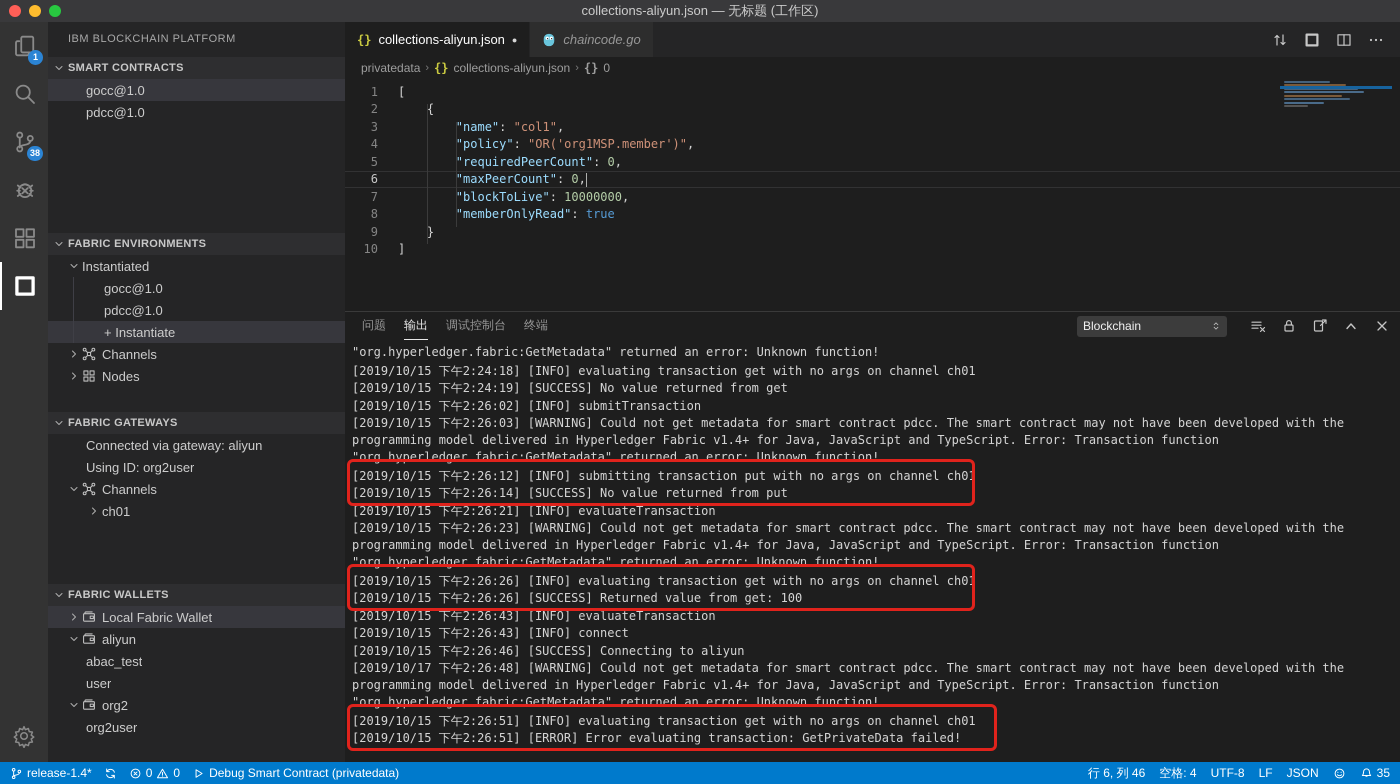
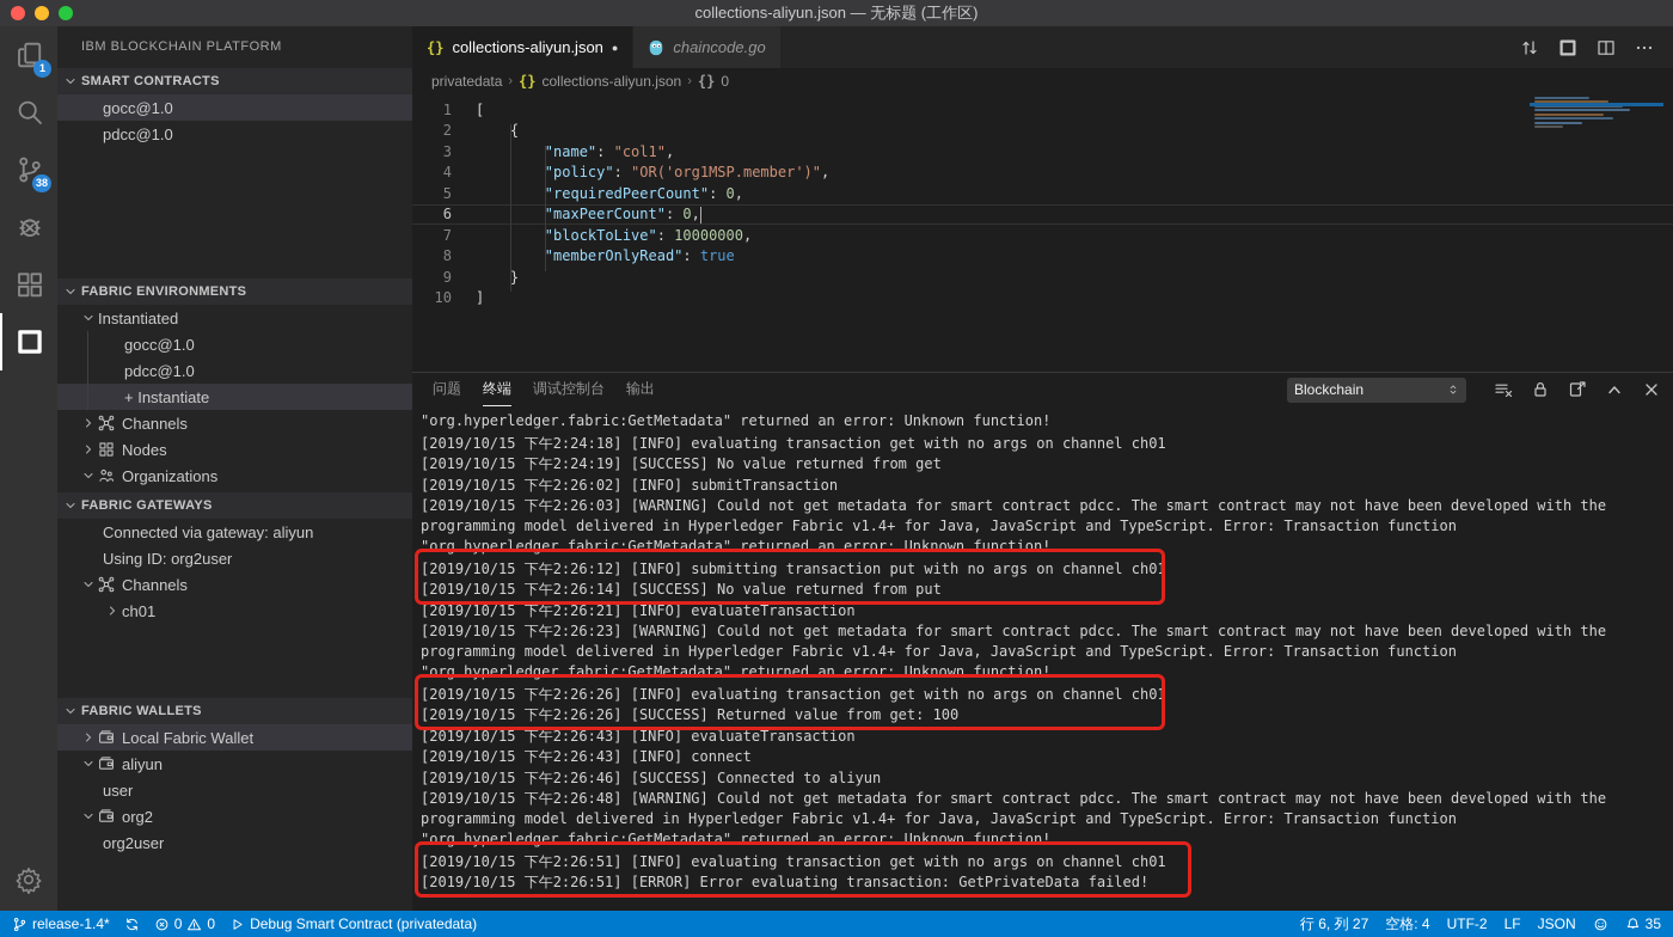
  collections-aliyun.json — 无标题 (工作区)
  1
  38
  IBM BLOCKCHAIN PLATFORM
  SMART CONTRACTS
  gocc@1.0
  pdcc@1.0
  FABRIC ENVIRONMENTS
  Instantiated
  gocc@1.0
  pdcc@1.0
  + Instantiate
  Channels
  Nodes
+ Organizations
  FABRIC GATEWAYS
  Connected via gateway: aliyun
  Using ID: org2user
  Channels
  ch01
  FABRIC WALLETS
  Local Fabric Wallet
  aliyun
- abac_test
  user
  org2
  org2user
  {}
  collections-aliyun.json
  ●
  chaincode.go
  privatedata
  ›
  {}
  collections-aliyun.json
  ›
  {}
  0
  1
  [
  2
  {
  3
  "name": "col1",
  4
  "policy": "OR('org1MSP.member')",
  5
  "requiredPeerCount": 0,
  6
  "maxPeerCount": 0,
  7
  "blockToLive": 10000000,
  8
  "memberOnlyRead": true
  9
  }
  10
  ]
  问题
- 输出
+ 终端
  调试控制台
- 终端
+ 输出
  Blockchain
  "org.hyperledger.fabric:GetMetadata" returned an error: Unknown function!
  [2019/10/15 下午2:24:18] [INFO] evaluating transaction get with no args on channel ch01
  [2019/10/15 下午2:24:19] [SUCCESS] No value returned from get
  [2019/10/15 下午2:26:02] [INFO] submitTransaction
  [2019/10/15 下午2:26:03] [WARNING] Could not get metadata for smart contract pdcc. The smart contract may not have been developed with the
  programming model delivered in Hyperledger Fabric v1.4+ for Java, JavaScript and TypeScript. Error: Transaction function
  "org.hyperledger.fabric:GetMetadata" returned an error: Unknown function!
  [2019/10/15 下午2:26:12] [INFO] submitting transaction put with no args on channel ch01
  [2019/10/15 下午2:26:14] [SUCCESS] No value returned from put
  [2019/10/15 下午2:26:21] [INFO] evaluateTransaction
  [2019/10/15 下午2:26:23] [WARNING] Could not get metadata for smart contract pdcc. The smart contract may not have been developed with the
  programming model delivered in Hyperledger Fabric v1.4+ for Java, JavaScript and TypeScript. Error: Transaction function
  "org.hyperledger.fabric:GetMetadata" returned an error: Unknown function!
  [2019/10/15 下午2:26:26] [INFO] evaluating transaction get with no args on channel ch01
  [2019/10/15 下午2:26:26] [SUCCESS] Returned value from get: 100
  [2019/10/15 下午2:26:43] [INFO] evaluateTransaction
  [2019/10/15 下午2:26:43] [INFO] connect
- [2019/10/15 下午2:26:46] [SUCCESS] Connecting to aliyun
+ [2019/10/15 下午2:26:46] [SUCCESS] Connected to aliyun
- [2019/10/17 下午2:26:48] [WARNING] Could not get metadata for smart contract pdcc. The smart contract may not have been developed with the
+ [2019/10/15 下午2:26:48] [WARNING] Could not get metadata for smart contract pdcc. The smart contract may not have been developed with the
  programming model delivered in Hyperledger Fabric v1.4+ for Java, JavaScript and TypeScript. Error: Transaction function
  "org.hyperledger.fabric:GetMetadata" returned an error: Unknown function!
  [2019/10/15 下午2:26:51] [INFO] evaluating transaction get with no args on channel ch01
  [2019/10/15 下午2:26:51] [ERROR] Error evaluating transaction: GetPrivateData failed!
  release-1.4*
  0
  0
  Debug Smart Contract (privatedata)
- 行 6, 列 46
+ 行 6, 列 27
  空格: 4
- UTF-8
+ UTF-2
  LF
  JSON
  35
